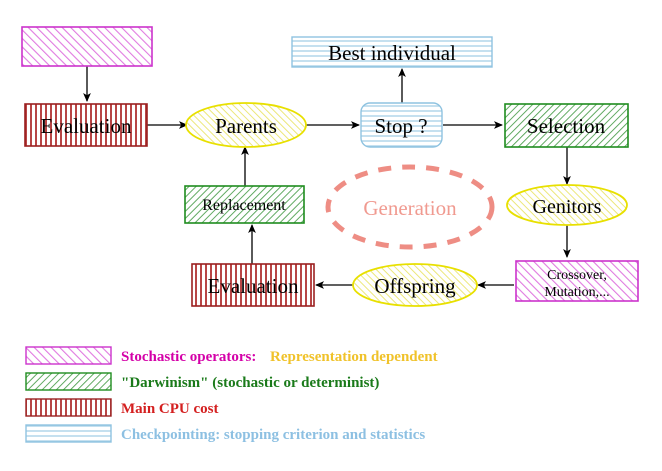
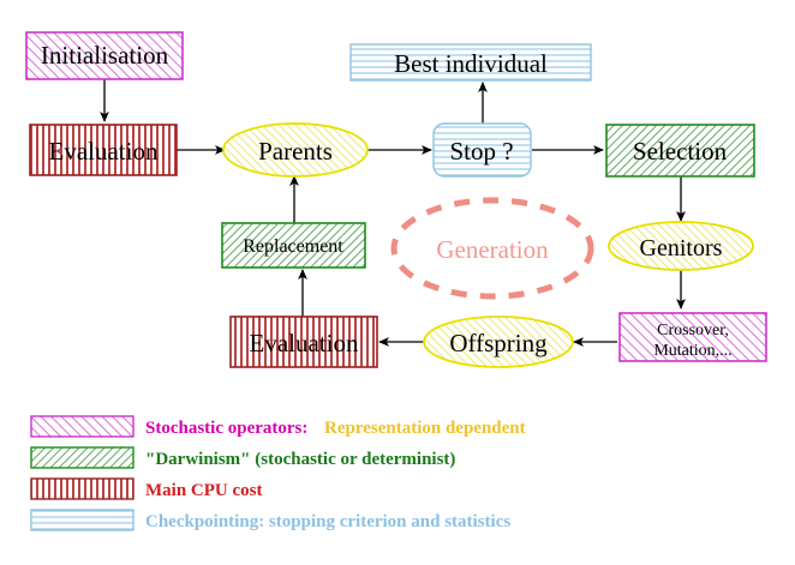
+ Initialisation
  Best individual
  Evaluation
  Parents
  Stop ?
  Selection
  Replacement
  Generation
  Genitors
  Evaluation
  Offspring
  Crossover,
  Mutation,...
  Stochastic operators:
  Representation dependent
  "Darwinism" (stochastic or determinist)
  Main CPU cost
  Checkpointing: stopping criterion and statistics
